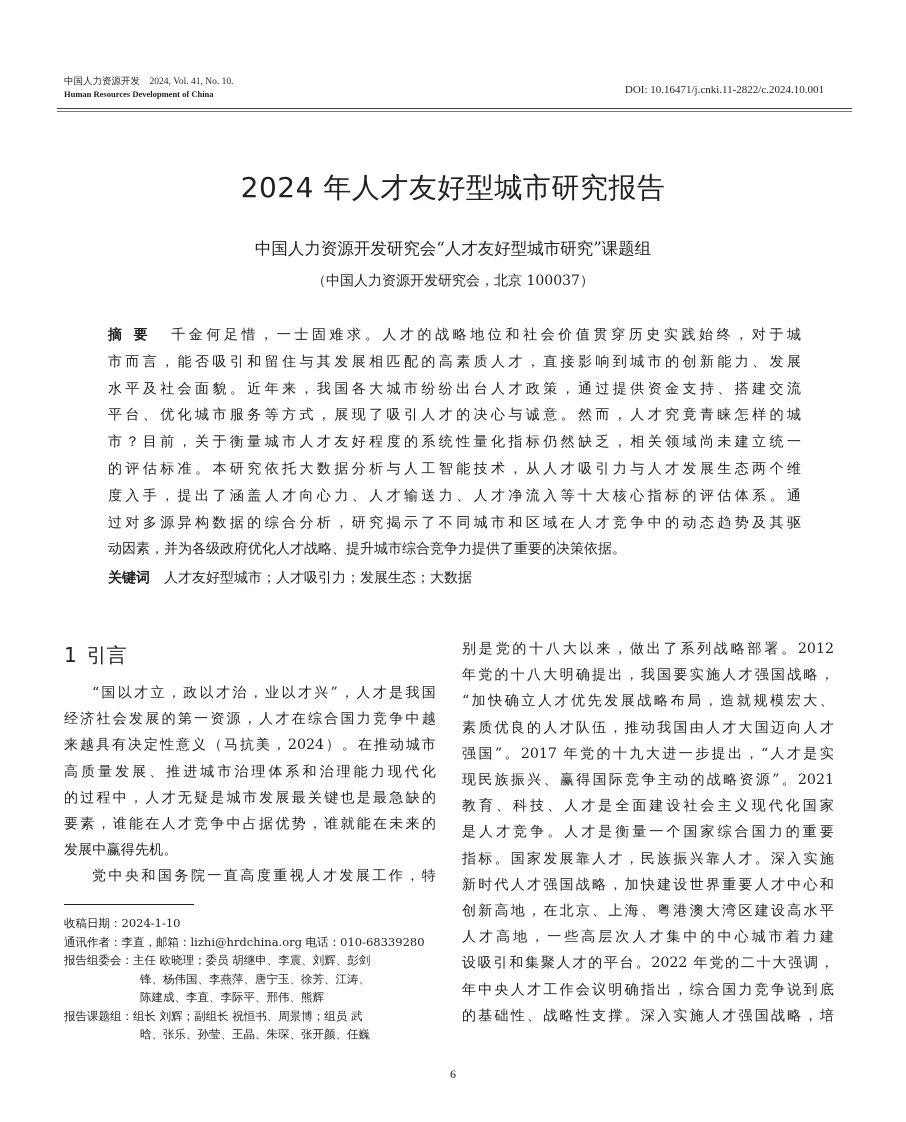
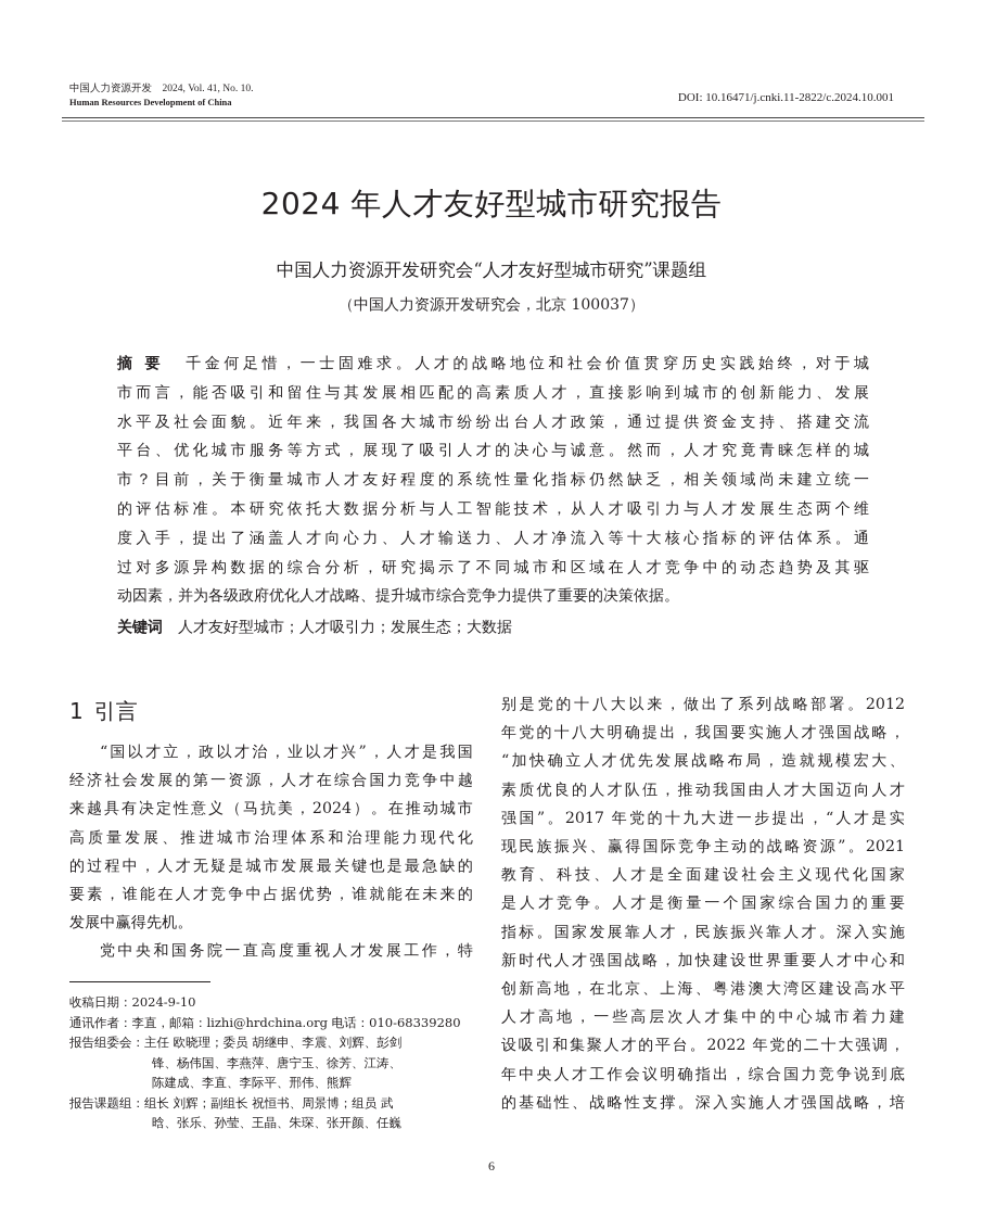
  中国人力资源开发 2024, Vol. 41, No. 10.
  Human Resources Development of China
  DOI: 10.16471/j.cnki.11-2822/c.2024.10.001
  2024 年人才友好型城市研究报告
  中国人力资源开发研究会“人才友好型城市研究”课题组
  （中国人力资源开发研究会，北京 100037）
  摘要 千金何足惜，一士固难求。人才的战略地位和社会价值贯穿历史实践始终，对于城
  市而言，能否吸引和留住与其发展相匹配的高素质人才，直接影响到城市的创新能力、发展
  水平及社会面貌。近年来，我国各大城市纷纷出台人才政策，通过提供资金支持、搭建交流
  平台、优化城市服务等方式，展现了吸引人才的决心与诚意。然而，人才究竟青睐怎样的城
  市？目前，关于衡量城市人才友好程度的系统性量化指标仍然缺乏，相关领域尚未建立统一
  的评估标准。本研究依托大数据分析与人工智能技术，从人才吸引力与人才发展生态两个维
  度入手，提出了涵盖人才向心力、人才输送力、人才净流入等十大核心指标的评估体系。通
  过对多源异构数据的综合分析，研究揭示了不同城市和区域在人才竞争中的动态趋势及其驱
  动因素，并为各级政府优化人才战略、提升城市综合竞争力提供了重要的决策依据。
  关键词 人才友好型城市；人才吸引力；发展生态；大数据
  1 引言
  “国以才立，政以才治，业以才兴”，人才是我国
  经济社会发展的第一资源，人才在综合国力竞争中越
  来越具有决定性意义（马抗美，2024）。在推动城市
  高质量发展、推进城市治理体系和治理能力现代化
  的过程中，人才无疑是城市发展最关键也是最急缺的
  要素，谁能在人才竞争中占据优势，谁就能在未来的
  发展中赢得先机。
  党中央和国务院一直高度重视人才发展工作，特
  别是党的十八大以来，做出了系列战略部署。2012
  年党的十八大明确提出，我国要实施人才强国战略，
  “加快确立人才优先发展战略布局，造就规模宏大、
  素质优良的人才队伍，推动我国由人才大国迈向人才
  强国”。2017 年党的十九大进一步提出，“人才是实
  现民族振兴、赢得国际竞争主动的战略资源”。2021
  教育、科技、人才是全面建设社会主义现代化国家
  是人才竞争。人才是衡量一个国家综合国力的重要
  指标。国家发展靠人才，民族振兴靠人才。深入实施
  新时代人才强国战略，加快建设世界重要人才中心和
  创新高地，在北京、上海、粤港澳大湾区建设高水平
  人才高地，一些高层次人才集中的中心城市着力建
  设吸引和集聚人才的平台。2022 年党的二十大强调，
  年中央人才工作会议明确指出，综合国力竞争说到底
  的基础性、战略性支撑。深入实施人才强国战略，培
- 收稿日期：2024-1-10
+ 收稿日期：2024-9-10
  通讯作者：李直，邮箱：lizhi@hrdchina.org 电话：010-68339280
  报告组委会：主任 欧晓理；委员 胡继申、李震、刘辉、彭剑
  锋、杨伟国、李燕萍、唐宁玉、徐芳、江涛、
  陈建成、李直、李际平、邢伟、熊辉
  报告课题组：组长 刘辉；副组长 祝恒书、周景博；组员 武
  晗、张乐、孙莹、王晶、朱琛、张开颜、任巍
  6
